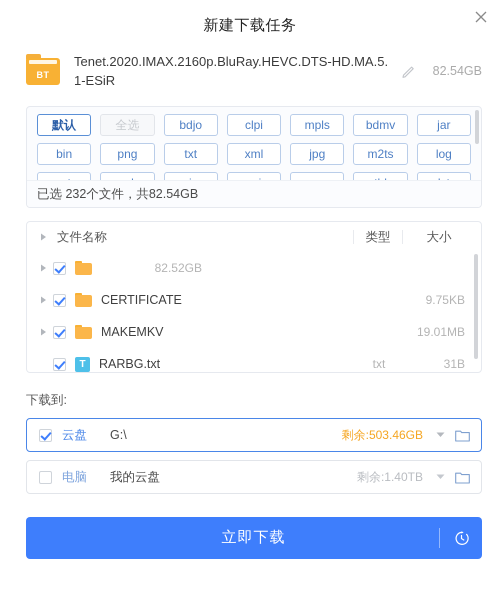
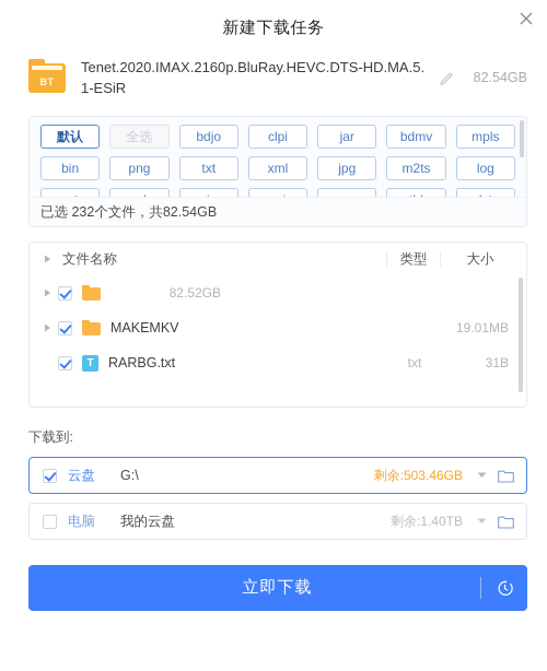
  新建下载任务
  BT
  Tenet.2020.IMAX.2160p.BluRay.HEVC.DTS-HD.MA.5.1-ESiR
  82.54GB
  默认
  全选
  bdjo
  clpi
- mpls
+ jar
  bdmv
- jar
+ mpls
  bin
  png
  txt
  xml
  jpg
  m2ts
  log
  已选 232个文件，共82.54GB
  文件名称
  类型
  大小
  82.52GB
- CERTIFICATE
- 9.75KB
  MAKEMKV
  19.01MB
  T
  RARBG.txt
  txt
  31B
  下载到:
  云盘
  G:\
  剩余:503.46GB
  电脑
  我的云盘
  剩余:1.40TB
  立即下载
